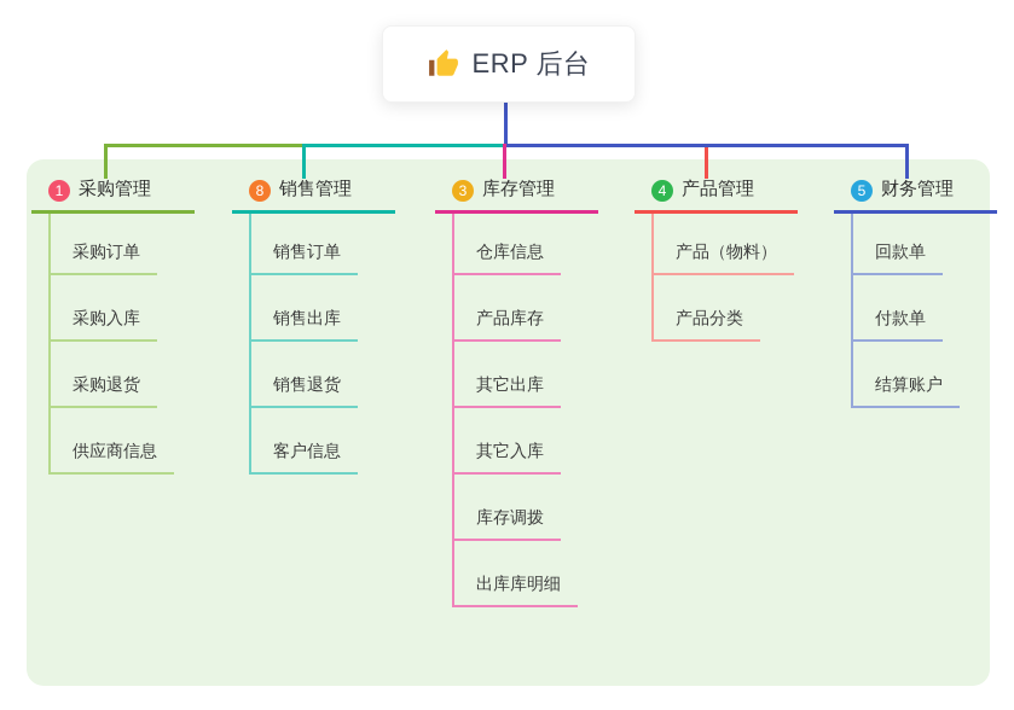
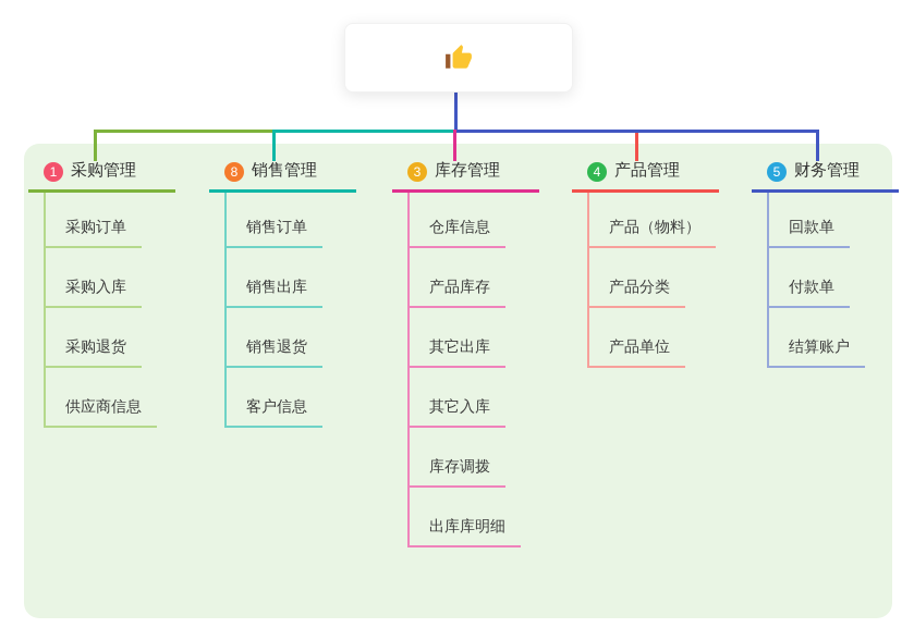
- ERP 后台
  1
  采购管理
  采购订单
  采购入库
  采购退货
  供应商信息
  8
  销售管理
  销售订单
  销售出库
  销售退货
  客户信息
  3
  库存管理
  仓库信息
  产品库存
  其它出库
  其它入库
  库存调拨
  出库库明细
  4
  产品管理
  产品（物料）
  产品分类
+ 产品单位
  5
  财务管理
  回款单
  付款单
  结算账户
